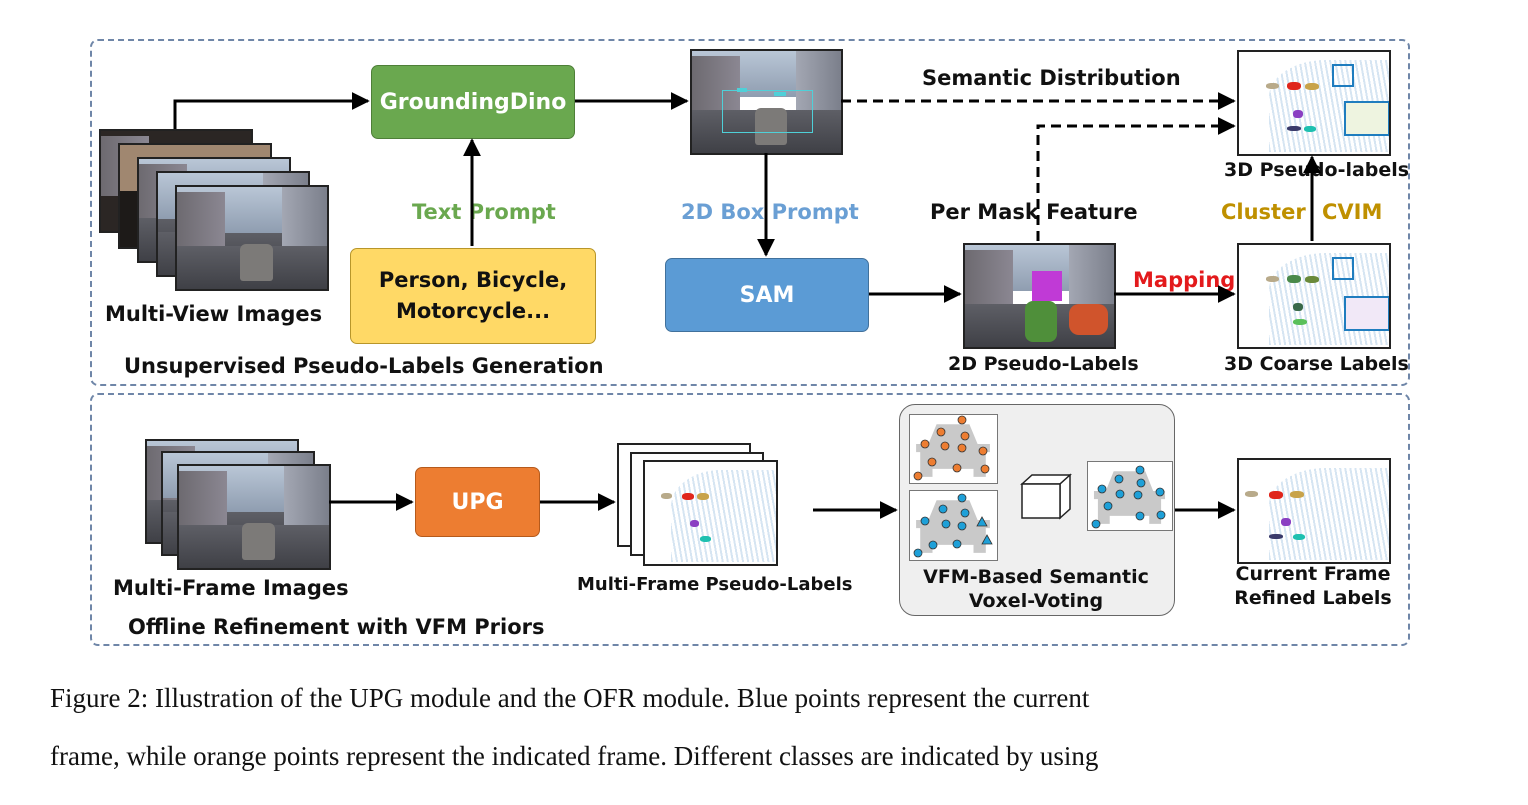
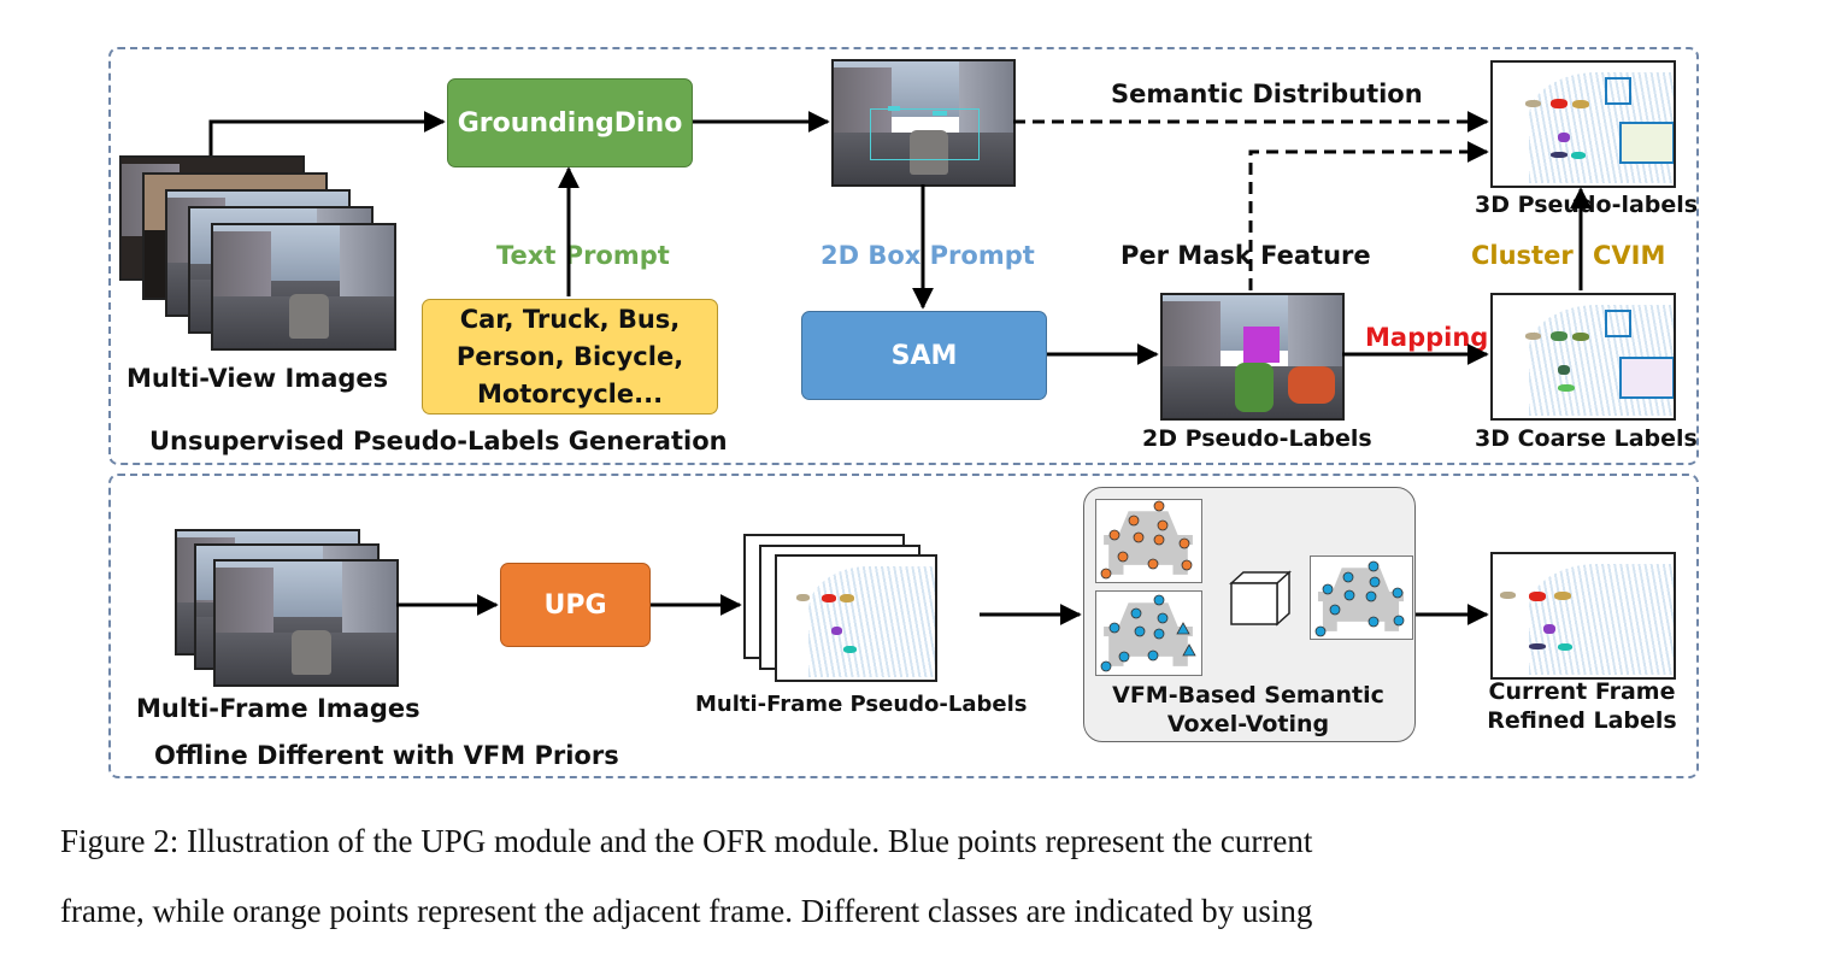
  Multi-View Images
  GroundingDino
  Text Prompt
+ Car, Truck, Bus,
  Person, Bicycle,
  Motorcycle...
  Unsupervised Pseudo-Labels Generation
  2D Box Prompt
  SAM
  Semantic Distribution
  Per Mask Feature
  2D Pseudo-Labels
  Mapping
  3D Pseudo-labels
  Cluster
  CVIM
  3D Coarse Labels
  Multi-Frame Images
- Offline Refinement with VFM Priors
+ Offline Different with VFM Priors
  UPG
  Multi-Frame Pseudo-Labels
  VFM-Based Semantic
  Voxel-Voting
  Current Frame
  Refined Labels
  Figure 2: Illustration of the UPG module and the OFR module. Blue points represent the current
- frame, while orange points represent the indicated frame. Different classes are indicated by using
+ frame, while orange points represent the adjacent frame. Different classes are indicated by using
